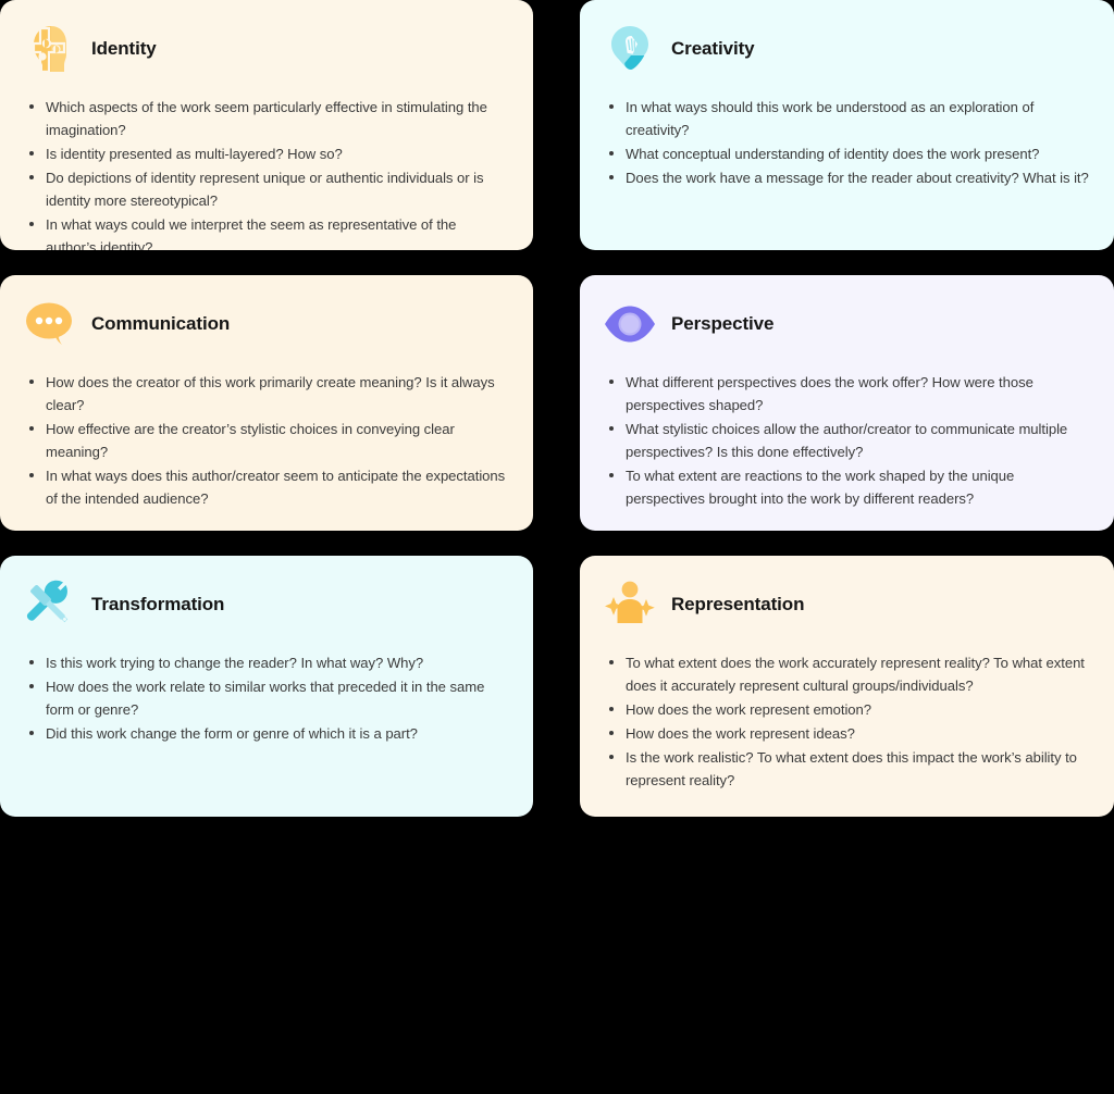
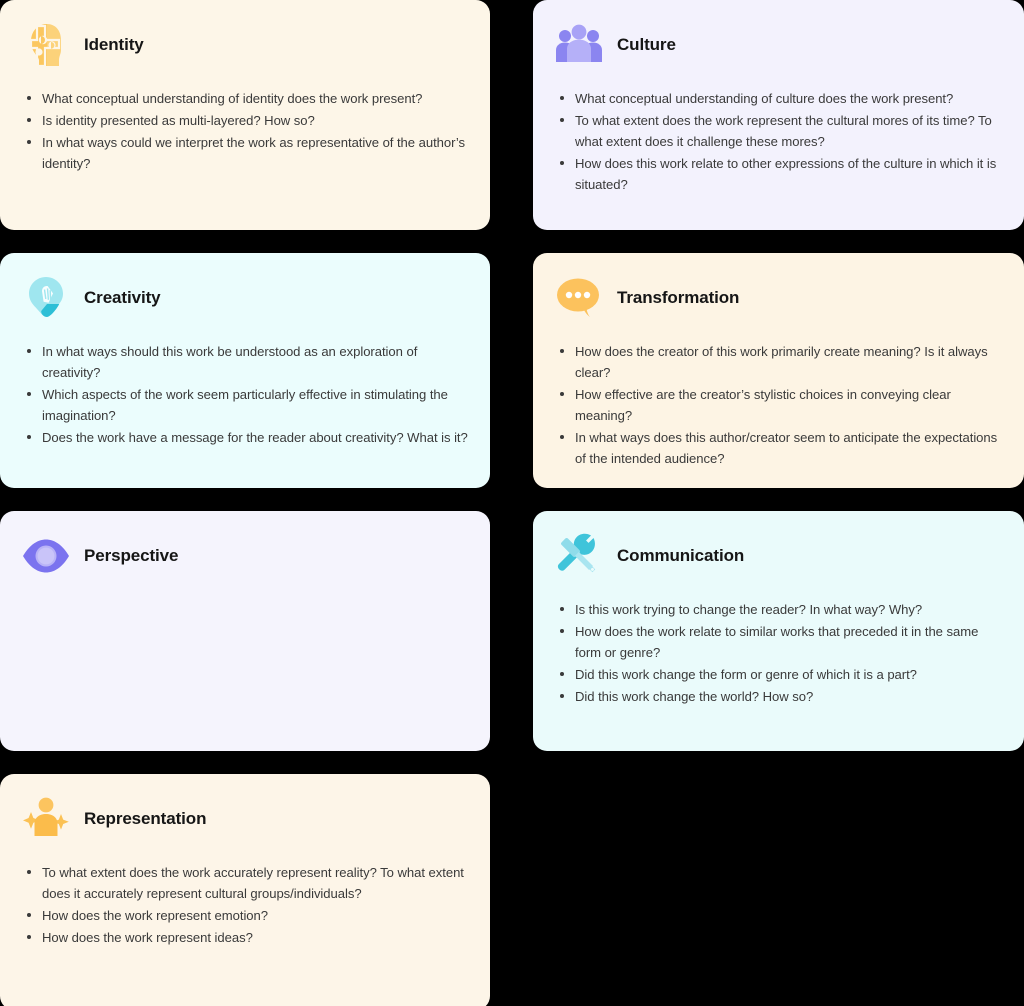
  Identity
- Which aspects of the work seem particularly effective in stimulating the imagination?
+ What conceptual understanding of identity does the work present?
  Is identity presented as multi-layered? How so?
- Do depictions of identity represent unique or authentic individuals or is identity more stereotypical?
- In what ways could we interpret the seem as representative of the author’s identity?
+ In what ways could we interpret the work as representative of the author’s identity?
+ Culture
+ What conceptual understanding of culture does the work present?
+ To what extent does the work represent the cultural mores of its time? To what extent does it challenge these mores?
+ How does this work relate to other expressions of the culture in which it is situated?
  Creativity
  In what ways should this work be understood as an exploration of creativity?
- What conceptual understanding of identity does the work present?
+ Which aspects of the work seem particularly effective in stimulating the imagination?
  Does the work have a message for the reader about creativity? What is it?
- Communication
+ Transformation
  How does the creator of this work primarily create meaning? Is it always clear?
  How effective are the creator’s stylistic choices in conveying clear meaning?
  In what ways does this author/creator seem to anticipate the expectations of the intended audience?
  Perspective
- What different perspectives does the work offer? How were those perspectives shaped?
- What stylistic choices allow the author/creator to communicate multiple perspectives? Is this done effectively?
- To what extent are reactions to the work shaped by the unique perspectives brought into the work by different readers?
- Transformation
+ Communication
  Is this work trying to change the reader? In what way? Why?
  How does the work relate to similar works that preceded it in the same form or genre?
  Did this work change the form or genre of which it is a part?
+ Did this work change the world? How so?
  Representation
  To what extent does the work accurately represent reality? To what extent does it accurately represent cultural groups/individuals?
  How does the work represent emotion?
  How does the work represent ideas?
- Is the work realistic? To what extent does this impact the work’s ability to represent reality?
